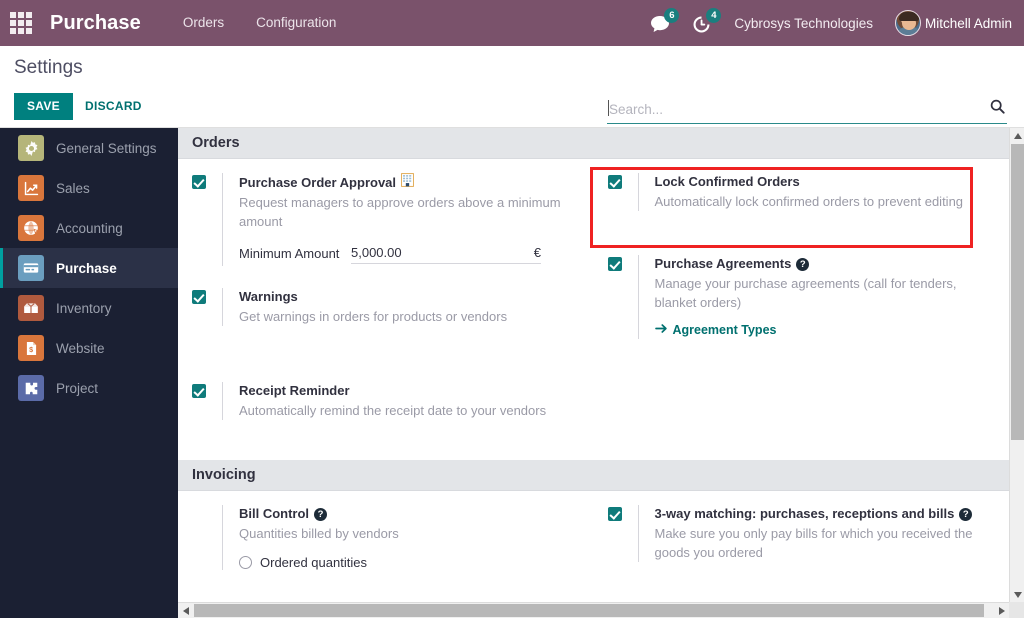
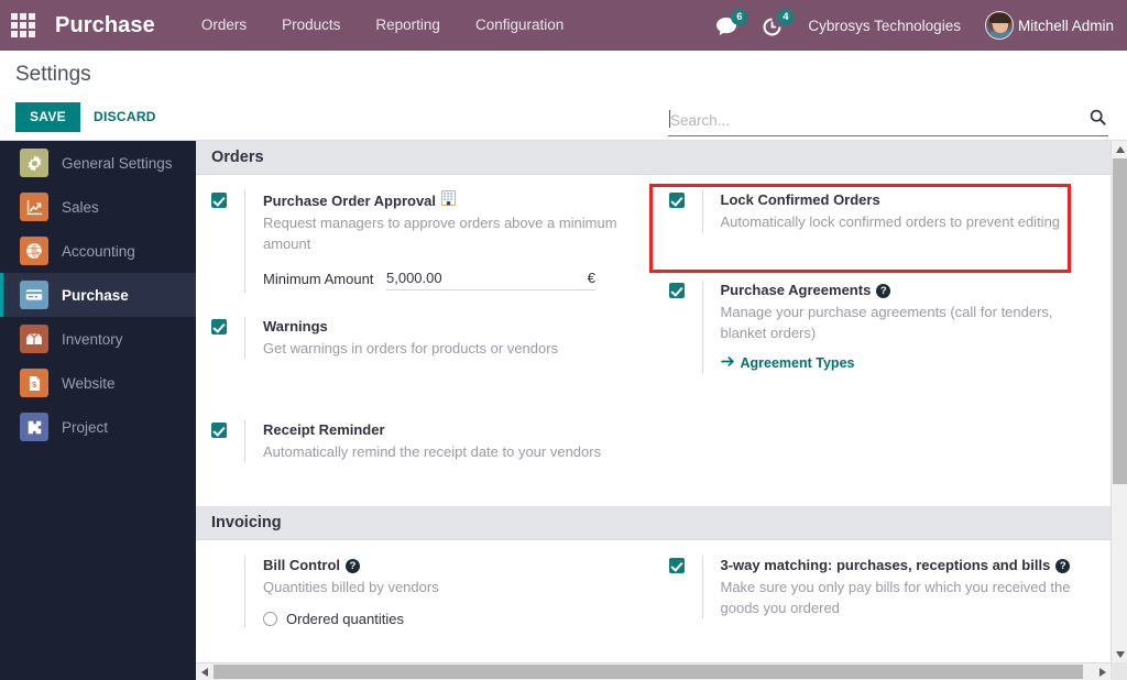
  Purchase
  Orders
+ Products
+ Reporting
  Configuration
  6
  4
  Cybrosys Technologies
  Mitchell Admin
  Settings
  SAVE
  DISCARD
  Search...
  General Settings
  Sales
  Accounting
  Purchase
  Inventory
  $
  Website
  Project
  Orders
  Purchase Order Approval
  Request managers to approve orders above a minimum amount
  Minimum Amount
  5,000.00
  €
  Warnings
  Get warnings in orders for products or vendors
  Receipt Reminder
  Automatically remind the receipt date to your vendors
  Lock Confirmed Orders
  Automatically lock confirmed orders to prevent editing
  Purchase Agreements
  ?
  Manage your purchase agreements (call for tenders, blanket orders)
  Agreement Types
  Invoicing
  Bill Control
  ?
  Quantities billed by vendors
  Ordered quantities
  3-way matching: purchases, receptions and bills
  ?
  Make sure you only pay bills for which you received the goods you ordered
